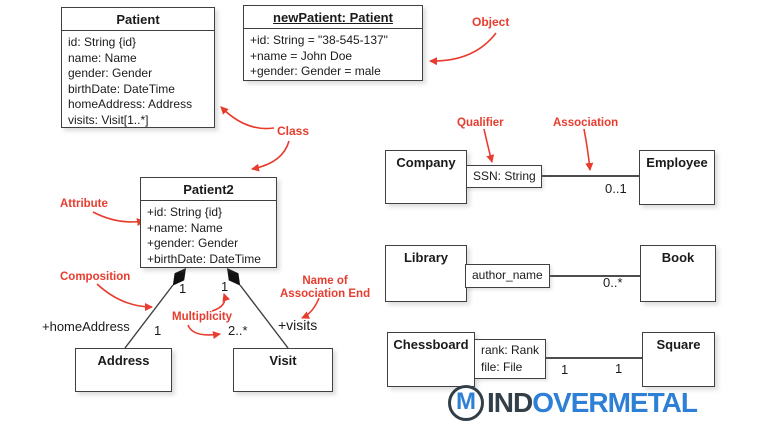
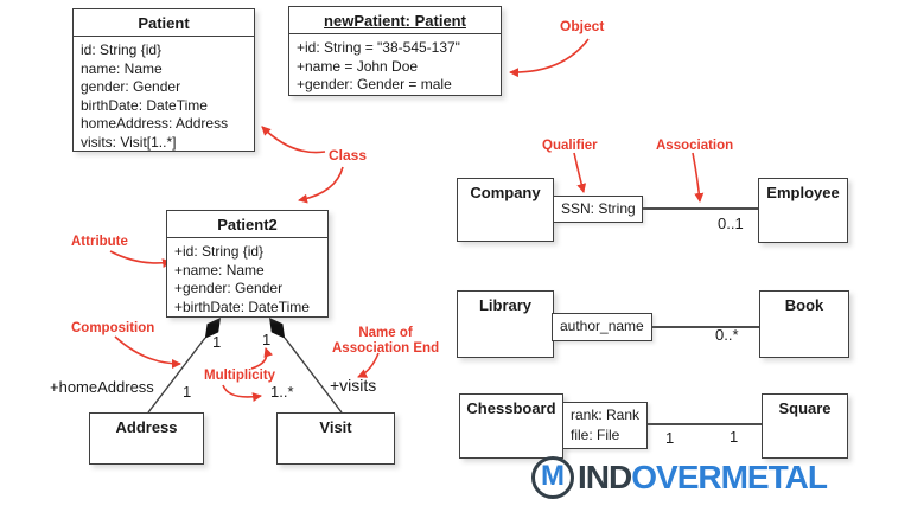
  Patient
  id: String {id}
  name: Name
  gender: Gender
  birthDate: DateTime
  homeAddress: Address
  visits: Visit[1..*]
  newPatient: Patient
  +id: String = "38-545-137"
  +name = John Doe
  +gender: Gender = male
  Patient2
  +id: String {id}
  +name: Name
  +gender: Gender
  +birthDate: DateTime
  Address
  Visit
  Company
  Employee
  Library
  Book
  Chessboard
  Square
  SSN: String
  author_name
  rank: Rank
  file: File
  +homeAddress
  +visits
  1
  1
  1
- 2..*
+ 1..*
  0..1
  0..*
  1
  1
  Object
  Class
  Attribute
  Composition
  Multiplicity
  Name of
  Association End
  Qualifier
  Association
  M
  INDOVERMETAL
